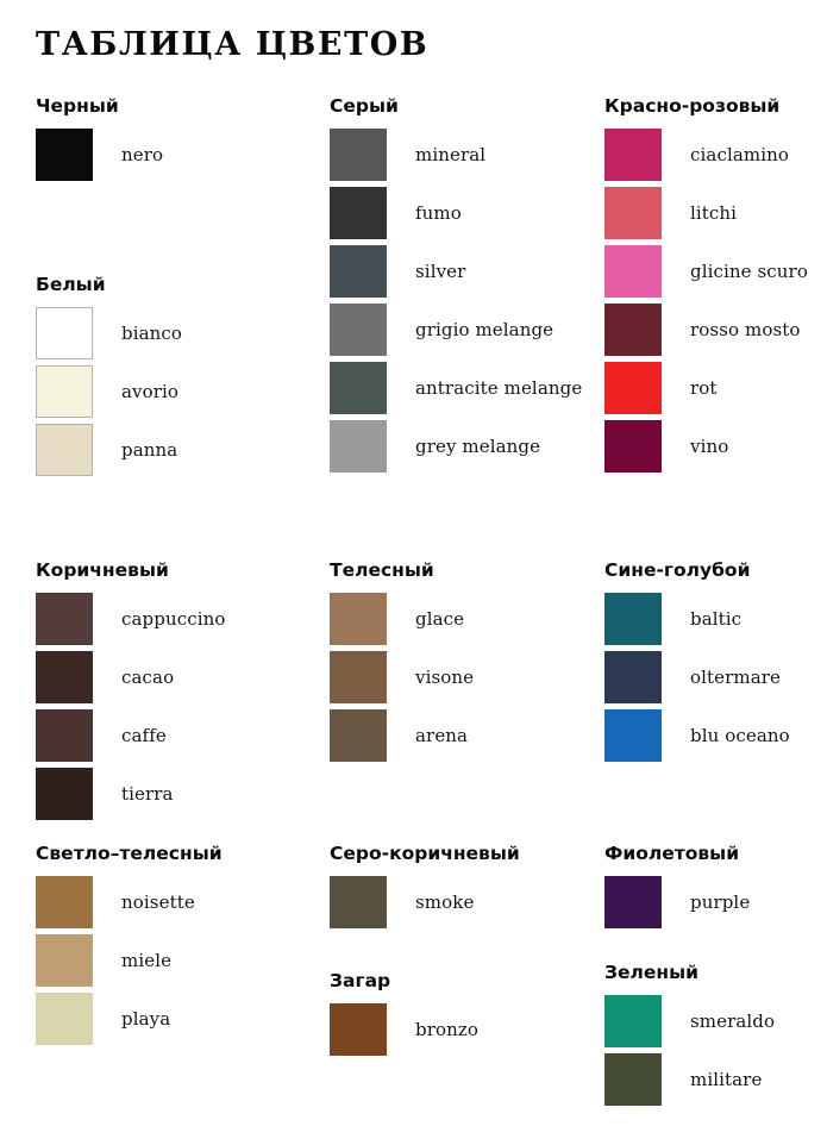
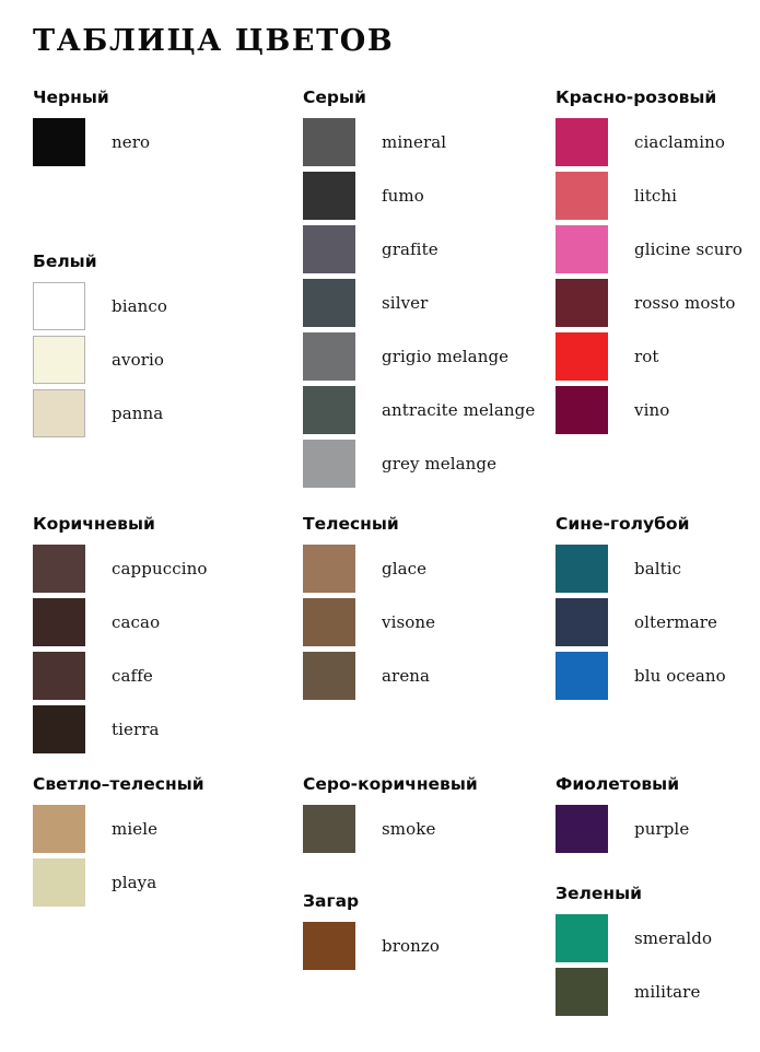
  ТАБЛИЦА ЦВЕТОВ
  Черный
  nero
  Белый
  bianco
  avorio
  panna
  Коричневый
  cappuccino
  cacao
  caffe
  tierra
  Светло–телесный
- noisette
  miele
  playa
  Серый
  mineral
  fumo
+ grafite
  silver
  grigio melange
  antracite melange
  grey melange
  Телесный
  glace
  visone
  arena
  Серо-коричневый
  smoke
  Загар
  bronzo
  Красно-розовый
  ciaclamino
  litchi
  glicine scuro
  rosso mosto
  rot
  vino
  Сине-голубой
  baltic
  oltermare
  blu oceano
  Фиолетовый
  purple
  Зеленый
  smeraldo
  militare
